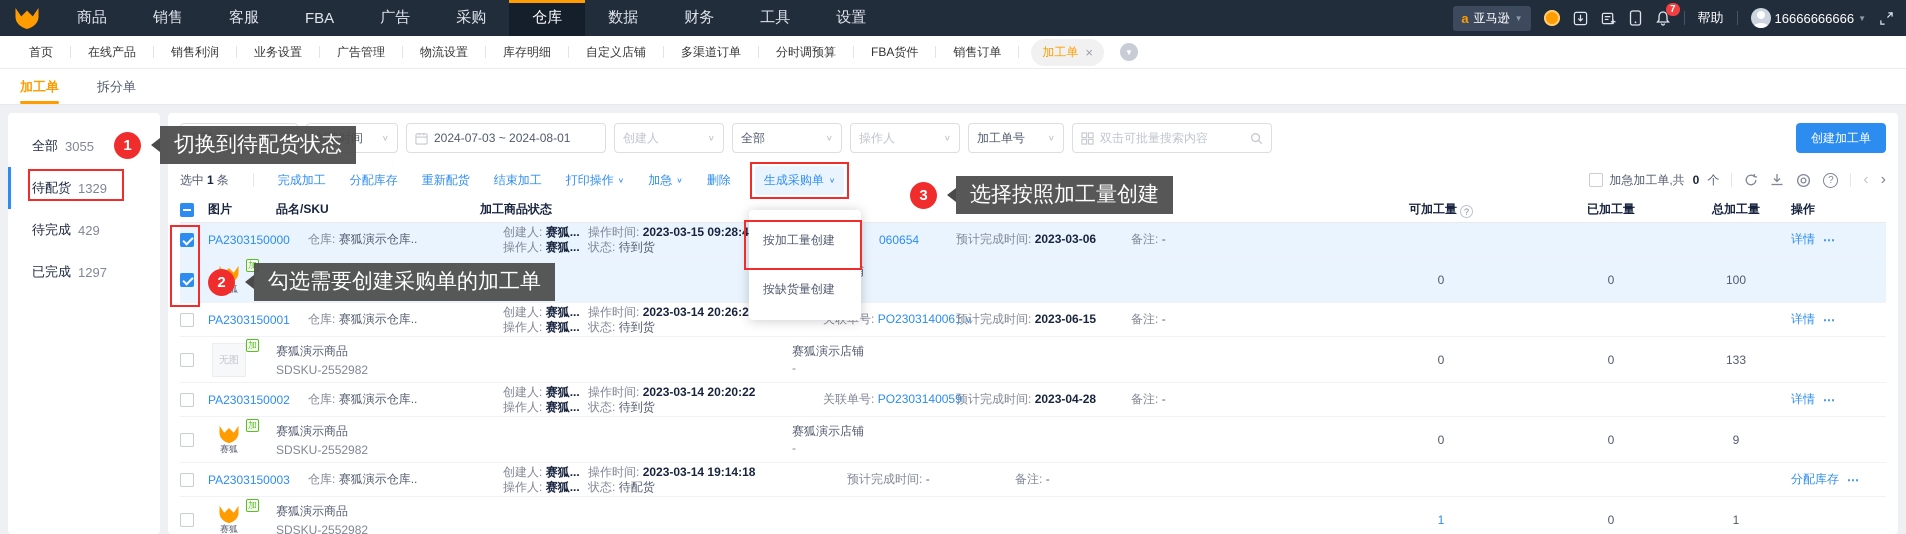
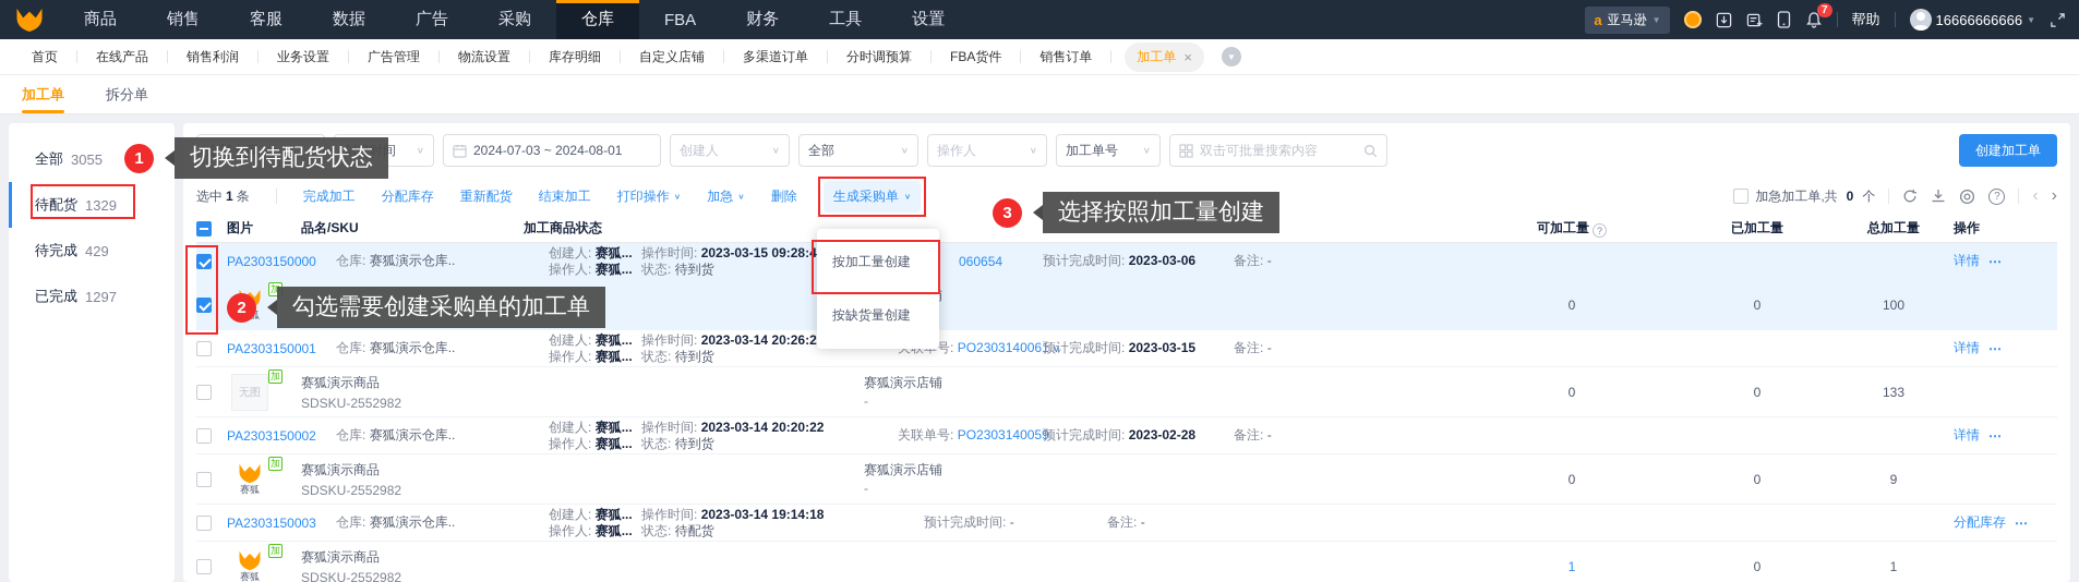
  商品
  销售
  客服
- FBA
+ 数据
  广告
  采购
  仓库
- 数据
+ FBA
  财务
  工具
  设置
  a
  亚马逊
  ▼
  7
  帮助
  16666666666
  ▼
  首页
  在线产品
  销售利润
  业务设置
  广告管理
  物流设置
  库存明细
  自定义店铺
  多渠道订单
  分时调预算
  FBA货件
  销售订单
  加工单
  ×
  ▼
  加工单
  拆分单
  全部
  3055
  待配货
  1329
  待完成
  429
  已完成
  1297
  ∨
  2024-07-03 ~ 2024-08-01
  创建人
  ∨
  全部
  ∨
  操作人
  ∨
  加工单号
  ∨
  双击可批量搜索内容
  创建加工单
  选中 1 条
  完成加工
  分配库存
  重新配货
  结束加工
  打印操作
  ∨
  加急
  ∨
  删除
  生成采购单
  ∨
  按加工量创建
  按缺货量创建
  加急加工单,共
  0
  个
  ?
  ‹
  ›
  图片
  品名/SKU
  加工商品状态
  可加工量 ?
  已加工量
  总加工量
  操作
  PA2303150000
  仓库: 赛狐演示仓库..
  创建人: 赛狐...
  操作人: 赛狐...
  操作时间: 2023-03-15 09:28:4
  状态: 待到货
  060654
  预计完成时间: 2023-03-06
  备注: -
  详情
  ⋯
  加
  0
  0
  100
  PA2303150001
  仓库: 赛狐演示仓库..
  创建人: 赛狐...
  操作人: 赛狐...
  操作时间: 2023-03-14 20:26:2
  状态: 待到货
  号: PO2303140061 ∨
- 预计完成时间: 2023-06-15
+ 预计完成时间: 2023-03-15
  备注: -
  详情
  ⋯
  无图
  加
  赛狐演示商品
  SDSKU-2552982
  赛狐演示店铺
  -
  0
  0
  133
  PA2303150002
  仓库: 赛狐演示仓库..
  创建人: 赛狐...
  操作人: 赛狐...
  操作时间: 2023-03-14 20:20:22
  状态: 待到货
  关联单号: PO2303140059
- 预计完成时间: 2023-04-28
+ 预计完成时间: 2023-02-28
  备注: -
  详情
  ⋯
  赛狐
  加
  赛狐演示商品
  SDSKU-2552982
  赛狐演示店铺
  -
  0
  0
  9
  PA2303150003
  仓库: 赛狐演示仓库..
  创建人: 赛狐...
  操作人: 赛狐...
  操作时间: 2023-03-14 19:14:18
  状态: 待配货
  预计完成时间: -
  备注: -
  分配库存
  ⋯
  赛狐
  加
  赛狐演示商品
  SDSKU-2552982
  1
  0
  1
  2
  勾选需要创建采购单的加工单
  3
  选择按照加工量创建
  1
  切换到待配货状态
